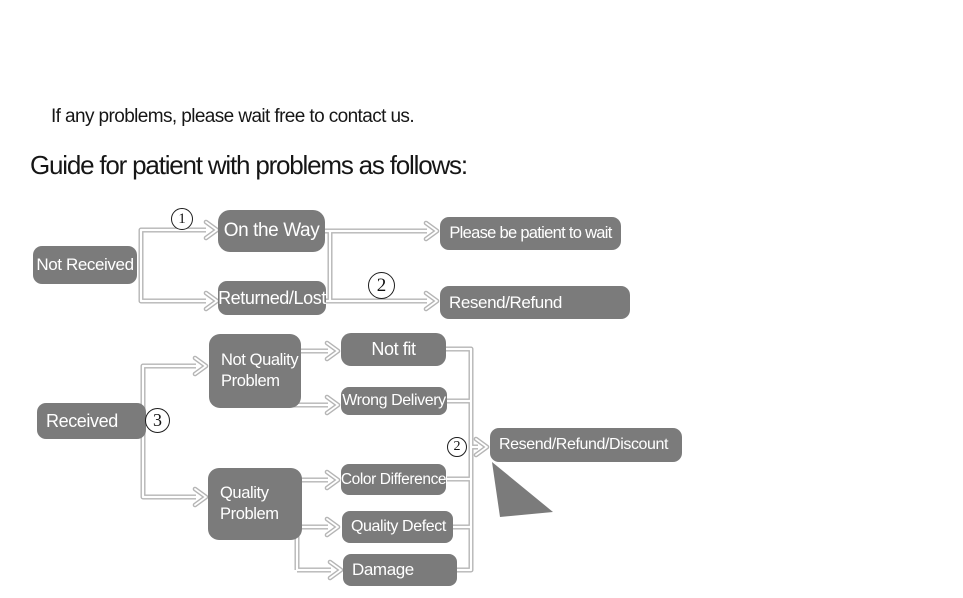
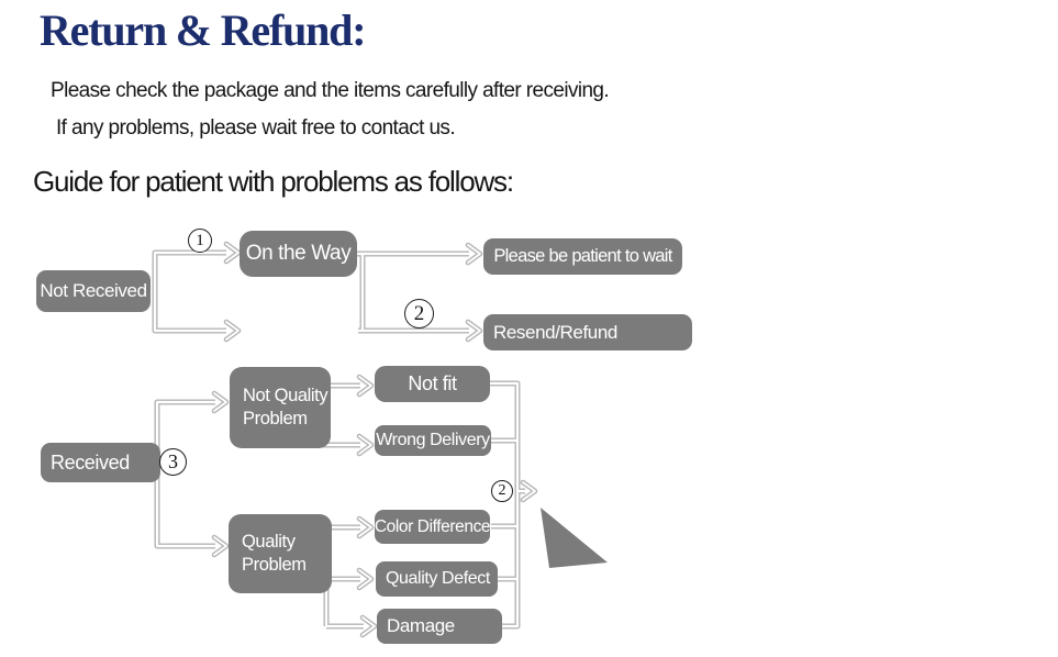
+ Return & Refund:
+ Please check the package and the items carefully after receiving.
  If any problems, please wait free to contact us.
  Guide for patient with problems as follows:
  Not Received
  On the Way
- Returned/Lost
  Please be patient to wait
  Resend/Refund
  Received
  Not Quality Problem
  Quality Problem
  Not fit
  Wrong Delivery
  Color Difference
  Quality Defect
  Damage
- Resend/Refund/Discount
  1
  2
  3
  2
